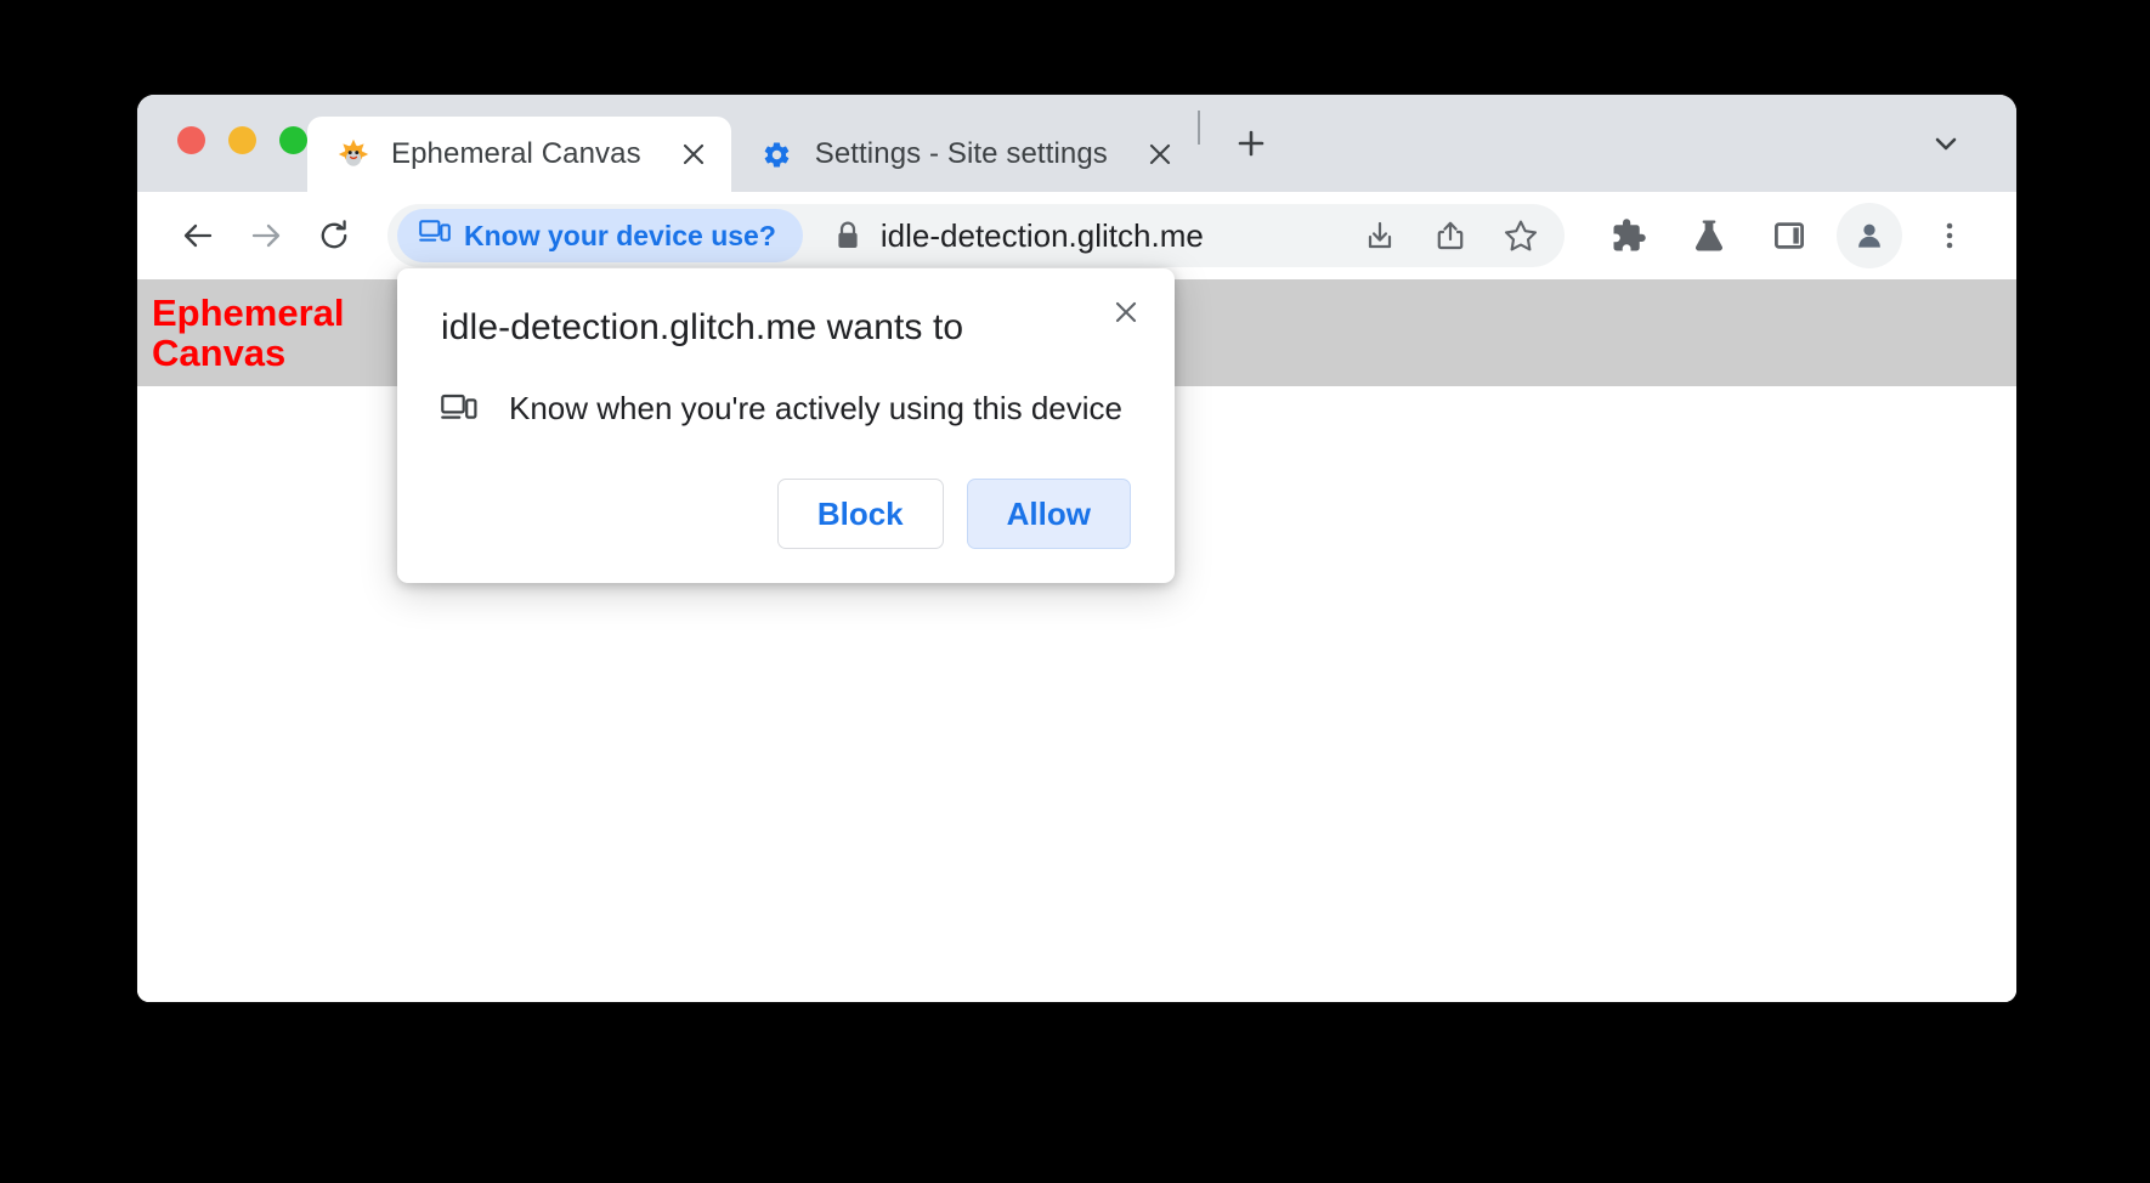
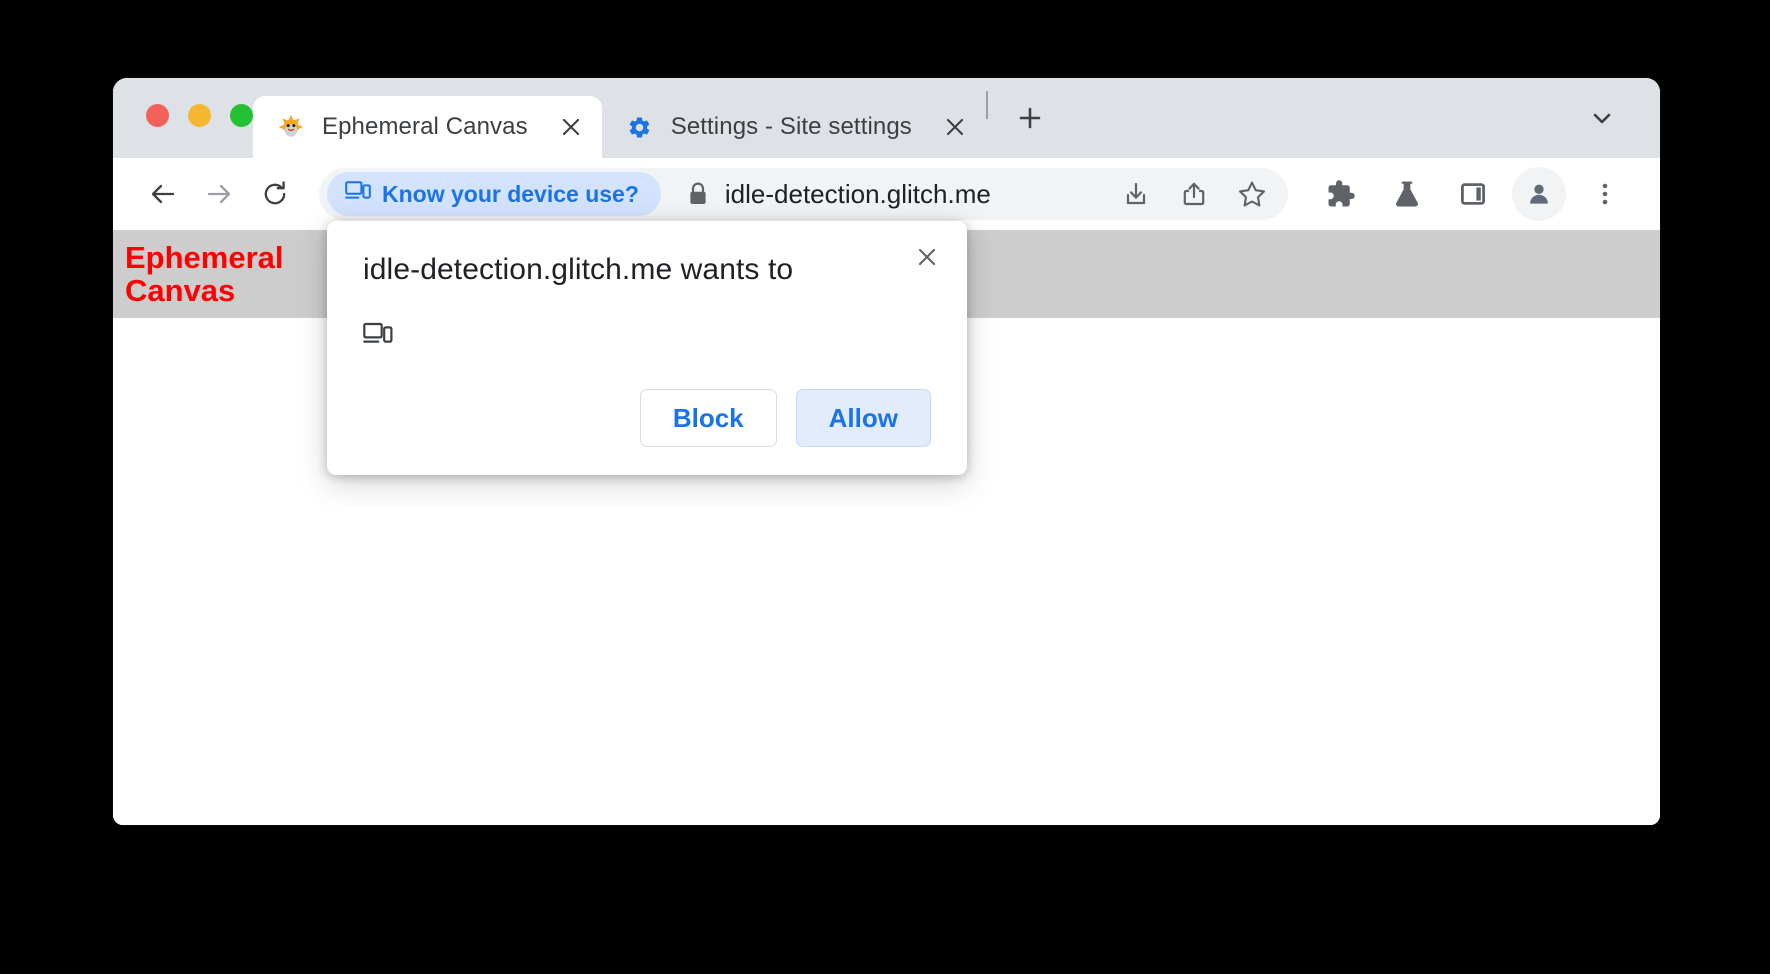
  Ephemeral Canvas
  Settings - Site settings
  Know your device use?
  idle-detection.glitch.me
  Ephemeral
  Canvas
  idle-detection.glitch.me wants to
- Know when you're actively using this device
  Block
  Allow
